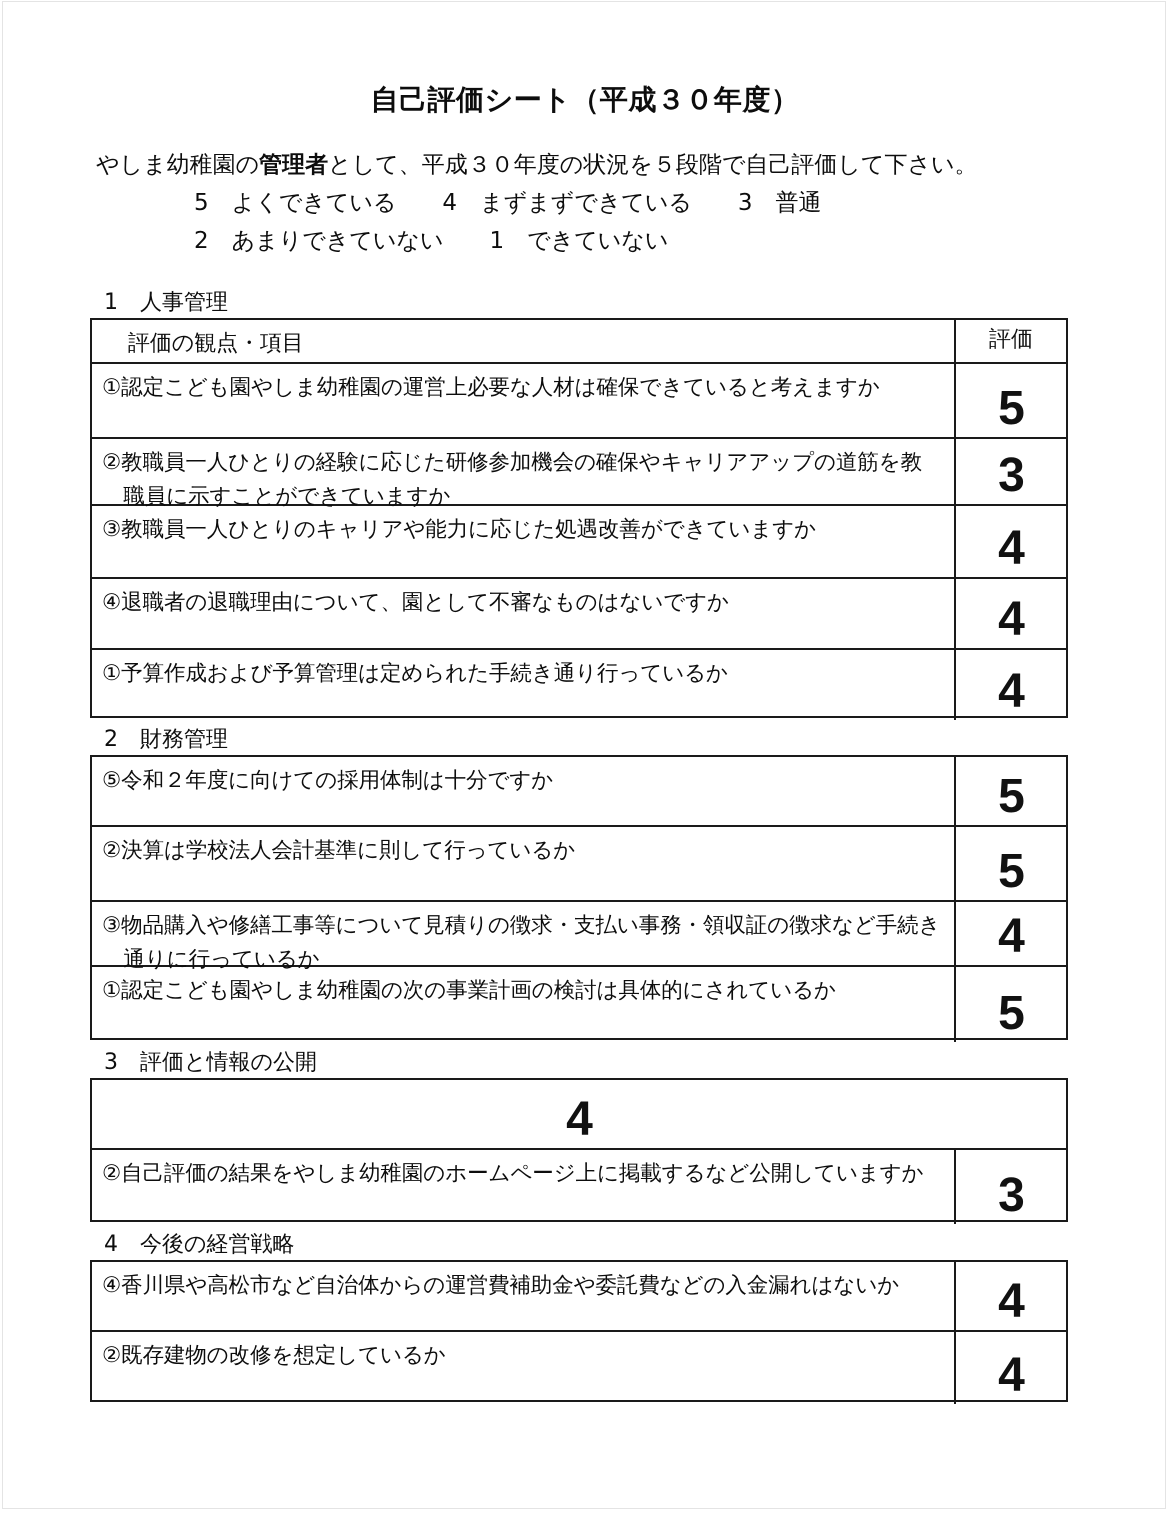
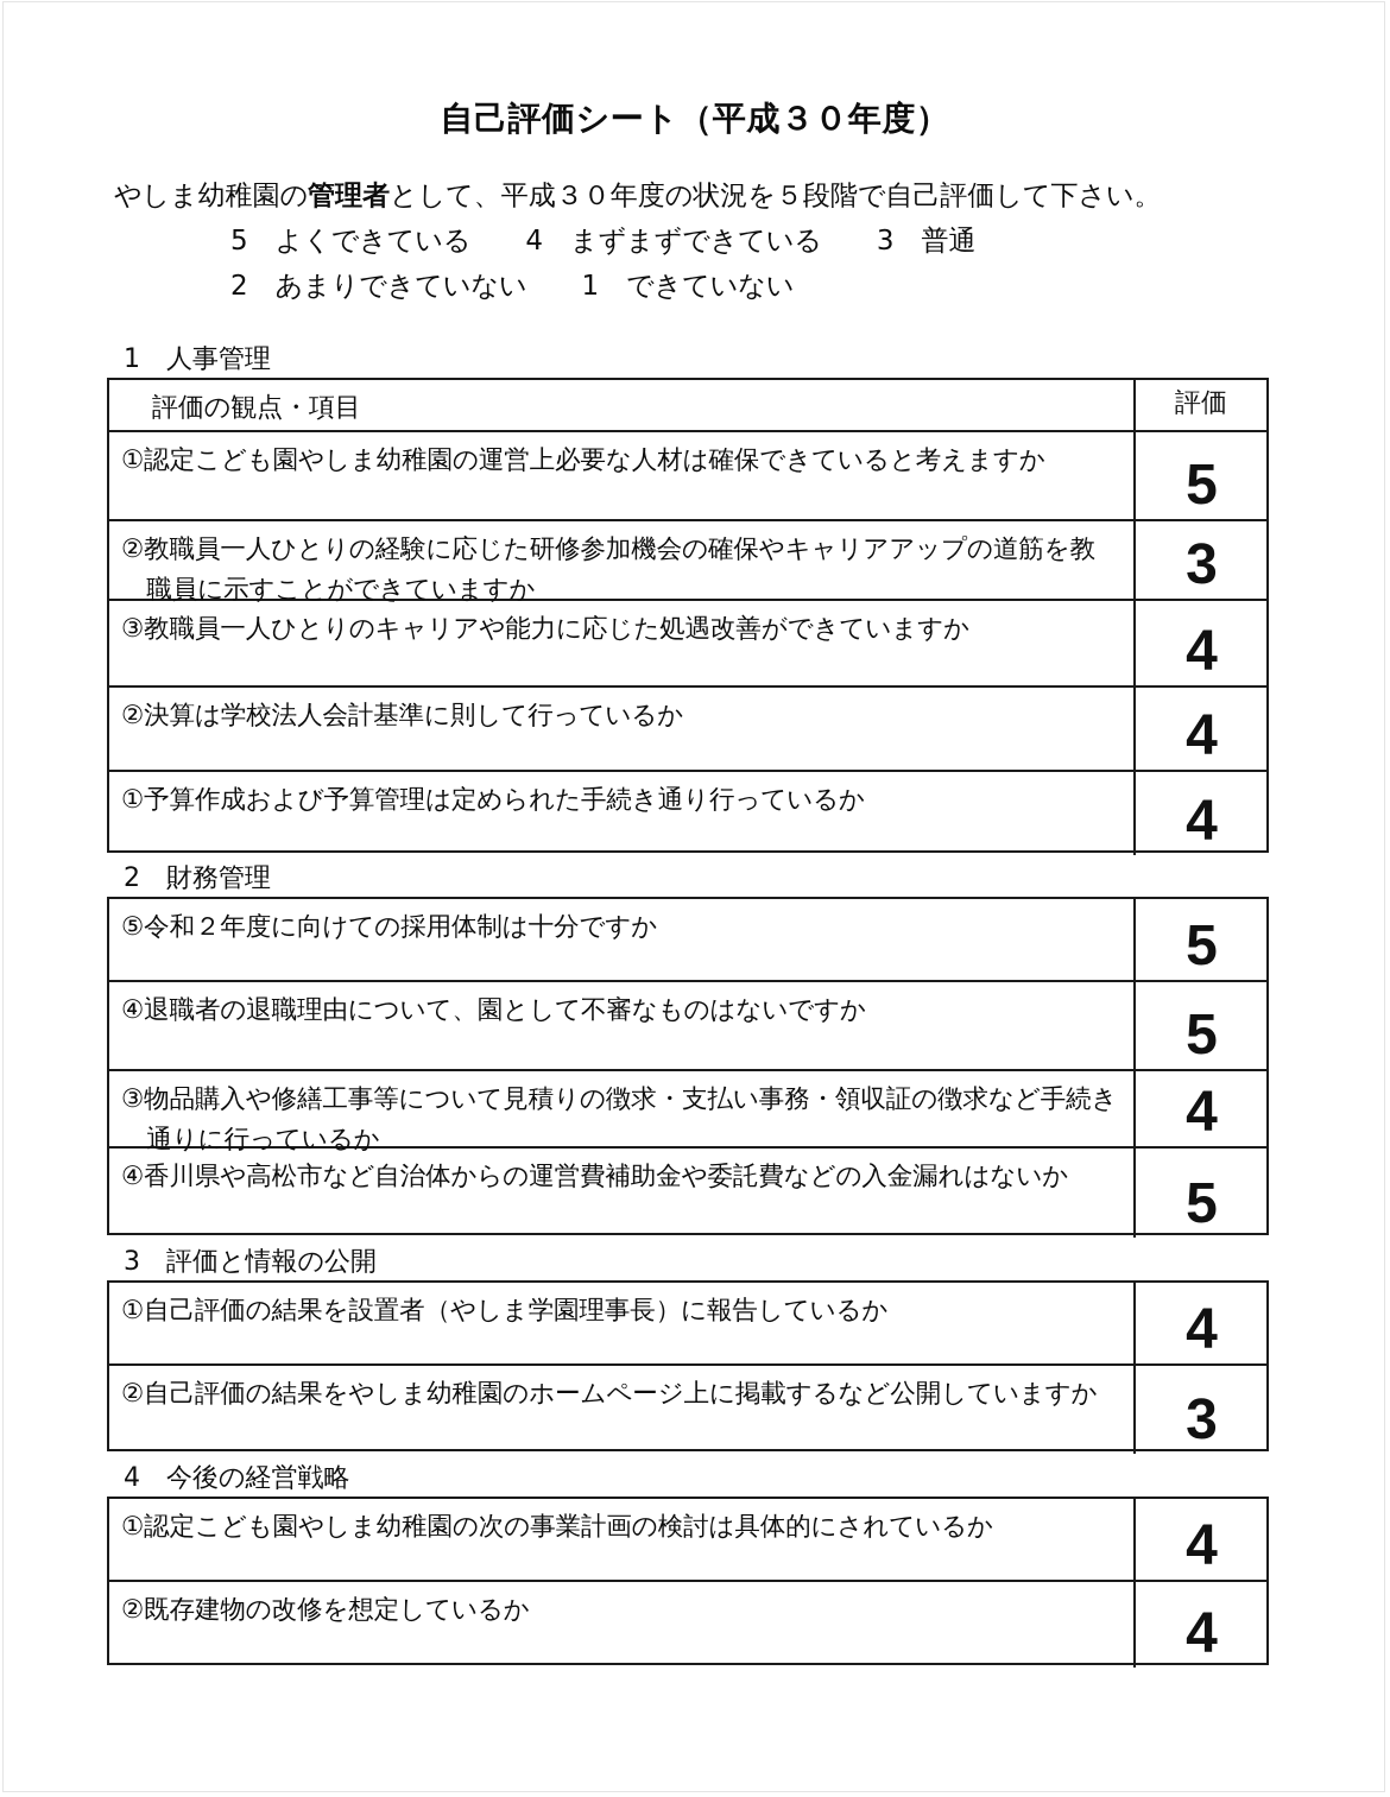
  自己評価シート（平成３０年度）
  やしま幼稚園の管理者として、平成３０年度の状況を５段階で自己評価して下さい。
  5 よくできている 4 まずまずできている 3 普通
  2 あまりできていない 1 できていない
  1 人事管理
  評価の観点・項目
  評価
  ①認定こども園やしま幼稚園の運営上必要な人材は確保できていると考えますか
  5
  ②教職員一人ひとりの経験に応じた研修参加機会の確保やキャリアアップの道筋を教
  職員に示すことができていますか
  3
  ③教職員一人ひとりのキャリアや能力に応じた処遇改善ができていますか
  4
- ④退職者の退職理由について、園として不審なものはないですか
+ ②決算は学校法人会計基準に則して行っているか
  4
  ①予算作成および予算管理は定められた手続き通り行っているか
  4
  2 財務管理
  ⑤令和２年度に向けての採用体制は十分ですか
  5
- ②決算は学校法人会計基準に則して行っているか
+ ④退職者の退職理由について、園として不審なものはないですか
  5
  ③物品購入や修繕工事等について見積りの徴求・支払い事務・領収証の徴求など手続き
  通りに行っているか
  4
- ①認定こども園やしま幼稚園の次の事業計画の検討は具体的にされているか
+ ④香川県や高松市など自治体からの運営費補助金や委託費などの入金漏れはないか
  5
  3 評価と情報の公開
+ ①自己評価の結果を設置者（やしま学園理事長）に報告しているか
  4
  ②自己評価の結果をやしま幼稚園のホームページ上に掲載するなど公開していますか
  3
  4 今後の経営戦略
- ④香川県や高松市など自治体からの運営費補助金や委託費などの入金漏れはないか
+ ①認定こども園やしま幼稚園の次の事業計画の検討は具体的にされているか
  4
  ②既存建物の改修を想定しているか
  4
